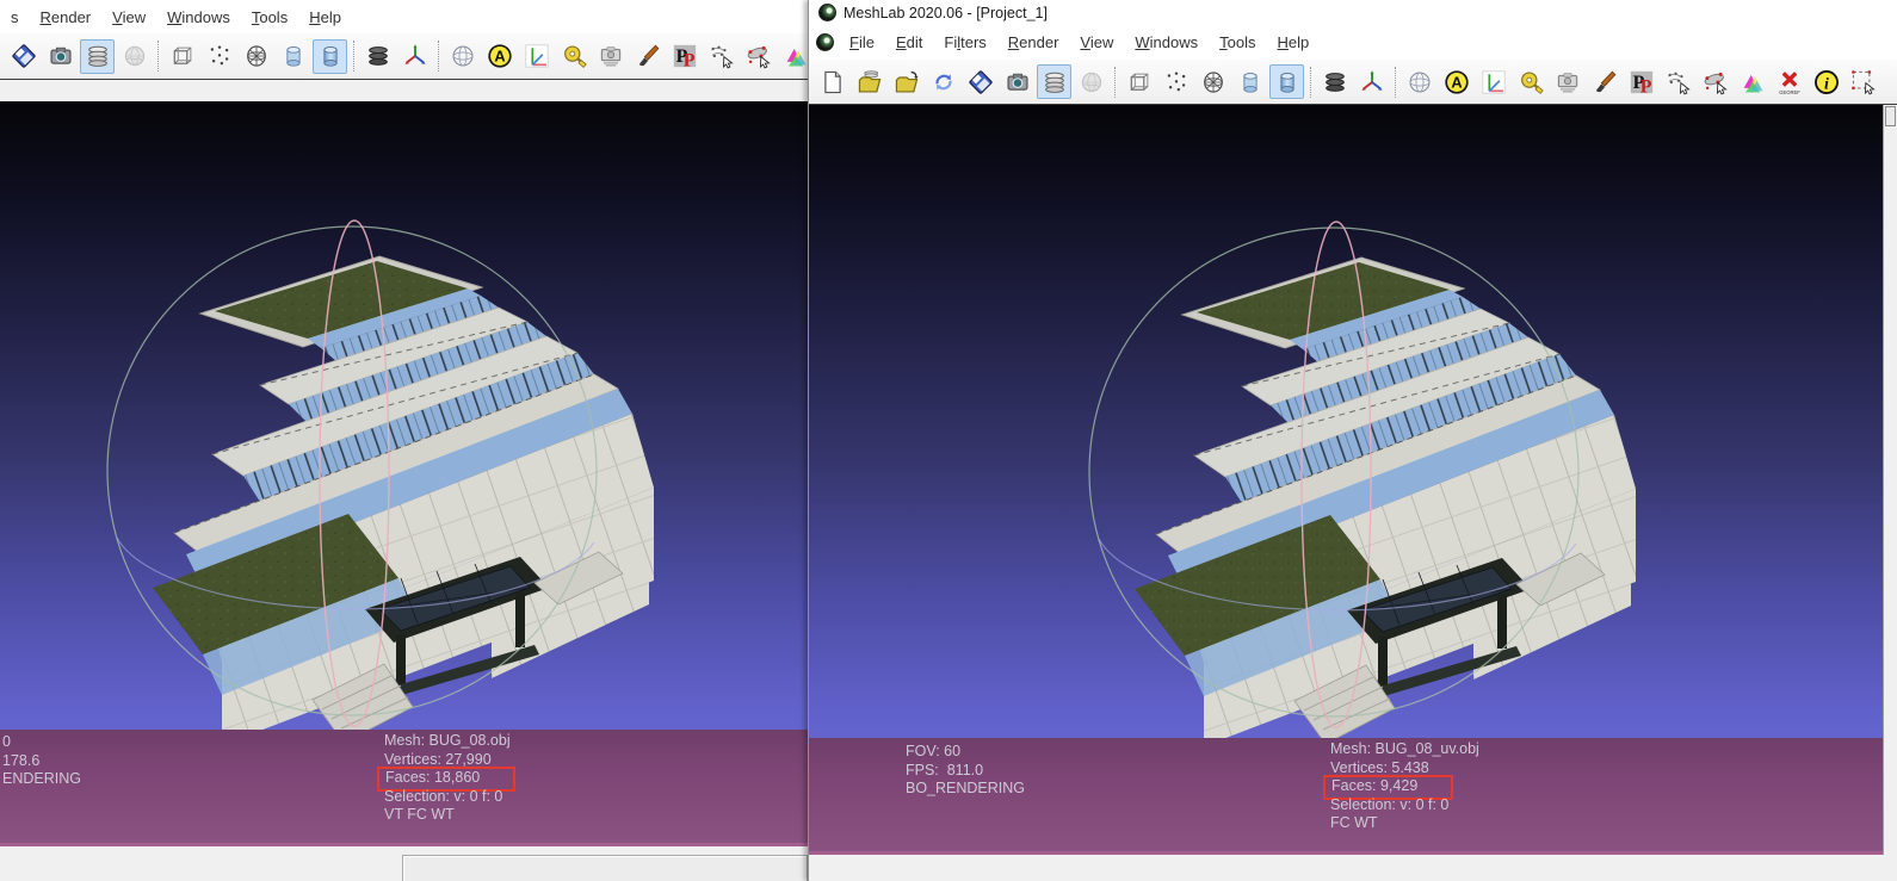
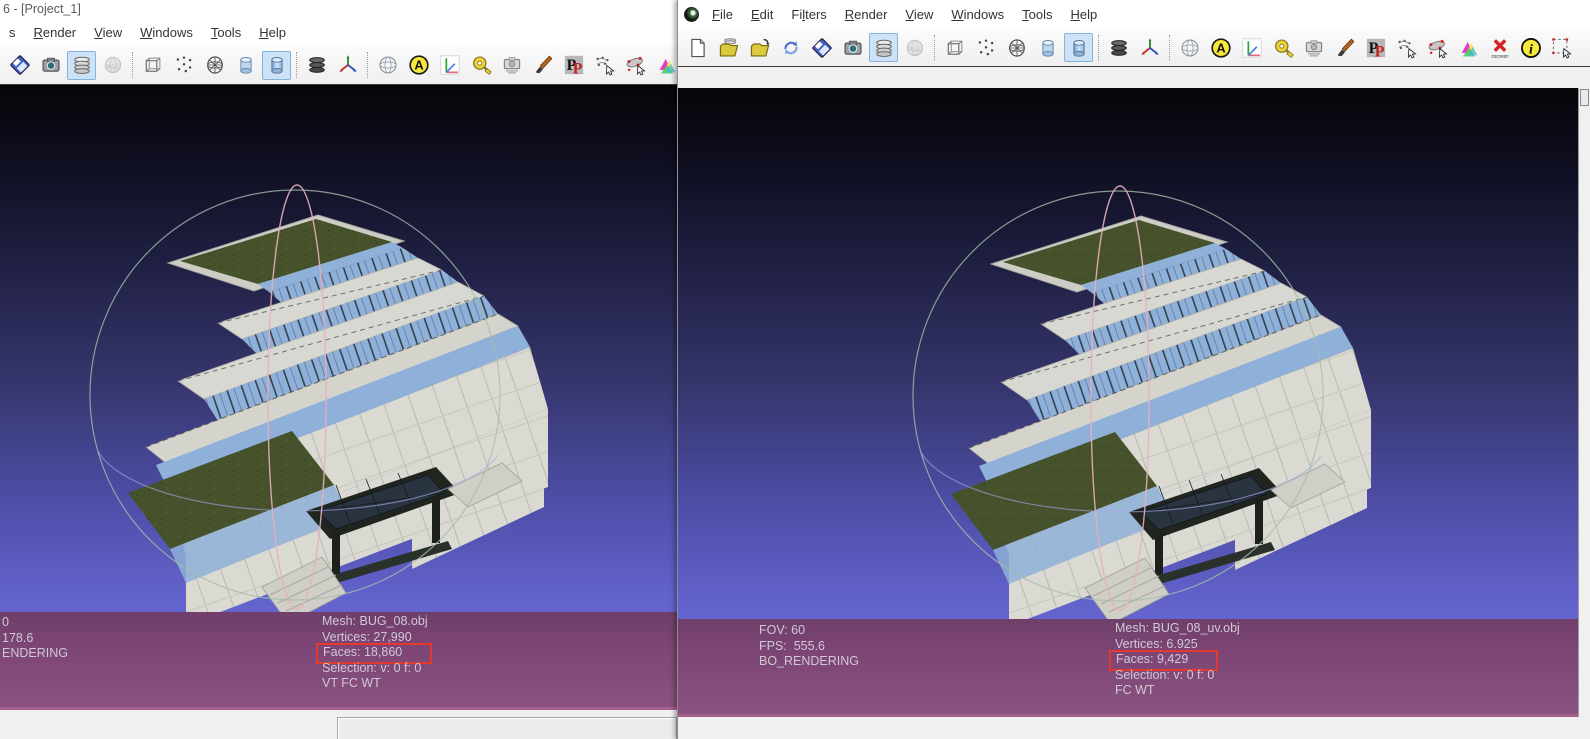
+ 6 - [Project_1]
  s
  Render
  View
  Windows
  Tools
  Help
  A
  P
  P
  0
  178.6
  ENDERING
  Mesh: BUG_08.obj
  Vertices: 27,990
  Faces: 18,860
  Selection: v: 0 f: 0
  VT FC WT
- MeshLab 2020.06 - [Project_1]
  File
  Edit
  Filters
  Render
  View
  Windows
  Tools
  Help
  A
  P
  P
  i
  FOV: 60
- FPS: 811.0
+ FPS: 555.6
  BO_RENDERING
  Mesh: BUG_08_uv.obj
- Vertices: 5.438
+ Vertices: 6.925
  Faces: 9,429
  Selection: v: 0 f: 0
  FC WT
